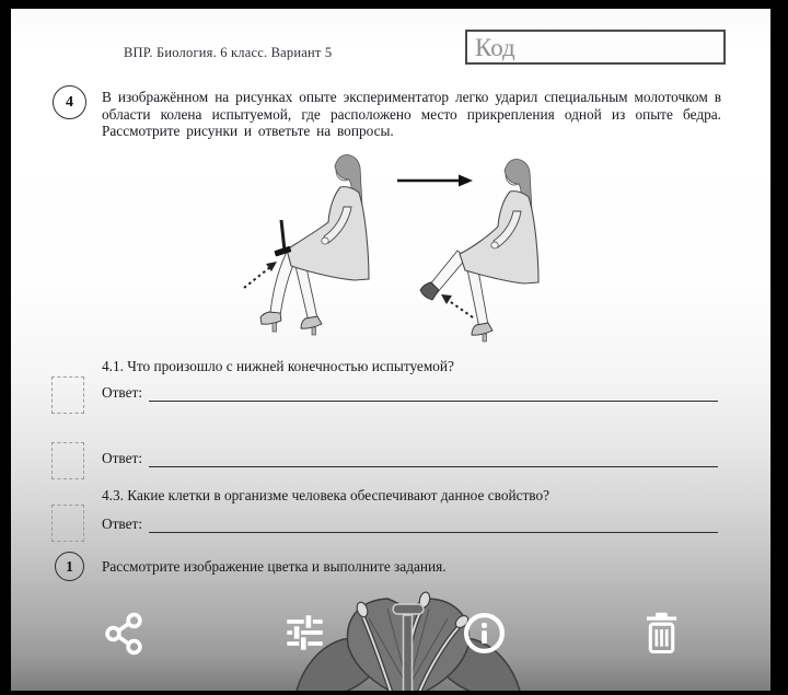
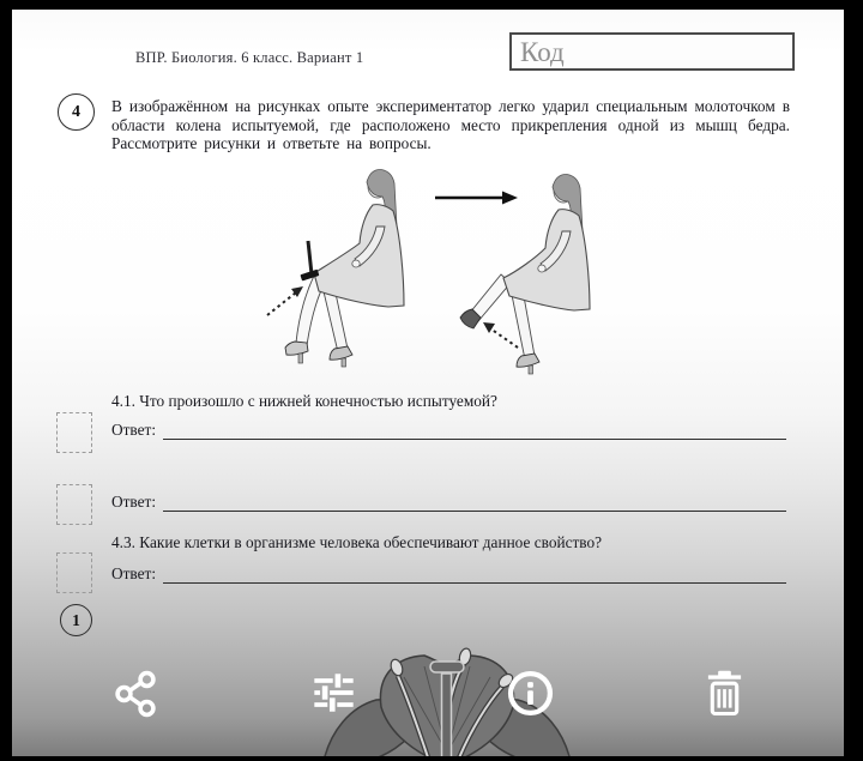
- ВПР. Биология. 6 класс. Вариант 5
+ ВПР. Биология. 6 класс. Вариант 1
  Код
  4
- В изображённом на рисунках опыте экспериментатор легко ударил специальным молоточком в области колена испытуемой, где расположено место прикрепления одной из опыте бедра. Рассмотрите рисунки и ответьте на вопросы.
+ В изображённом на рисунках опыте экспериментатор легко ударил специальным молоточком в области колена испытуемой, где расположено место прикрепления одной из мышц бедра. Рассмотрите рисунки и ответьте на вопросы.
  4.1. Что произошло с нижней конечностью испытуемой?
  Ответ:
  Ответ:
  4.3. Какие клетки в организме человека обеспечивают данное свойство?
  Ответ:
  1
- Рассмотрите изображение цветка и выполните задания.
